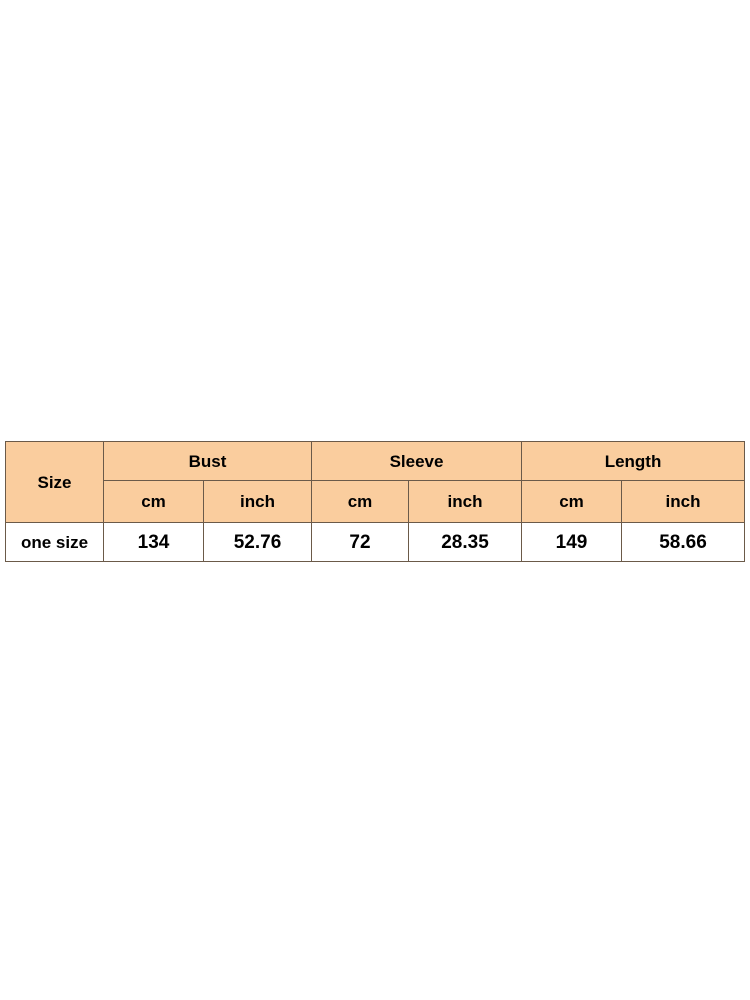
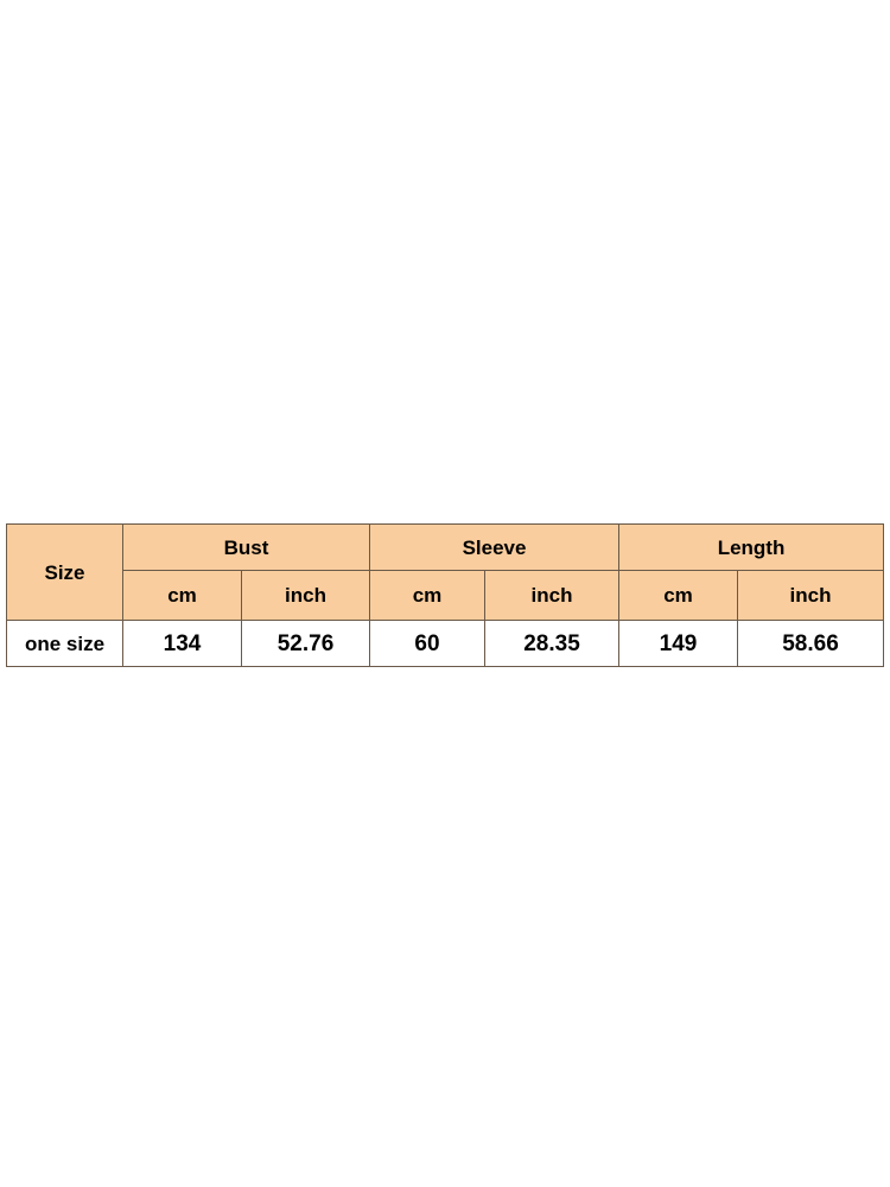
  Size	Bust	Sleeve	Length
  cm	inch	cm	inch	cm	inch
- one size	134	52.76	72	28.35	149	58.66
+ one size	134	52.76	60	28.35	149	58.66
